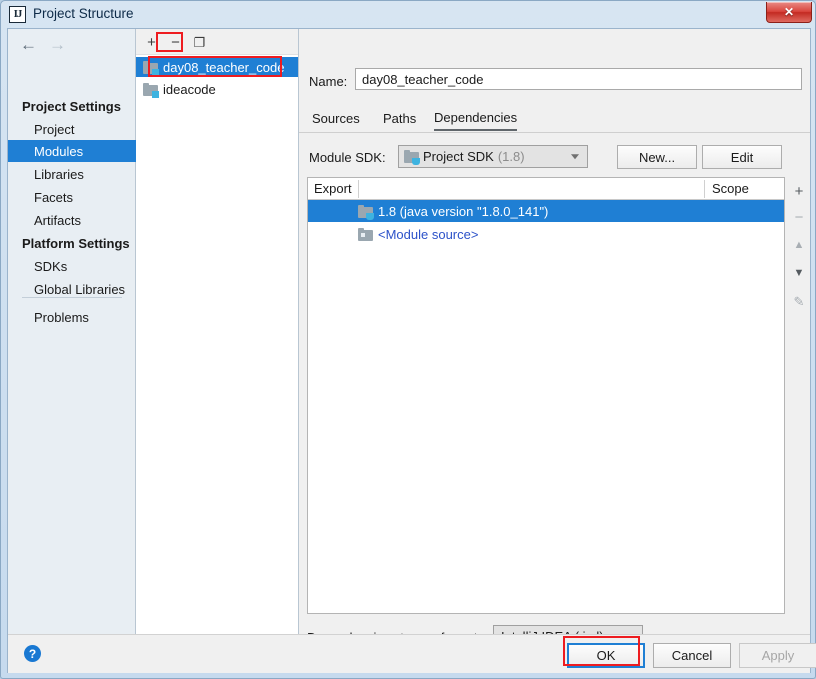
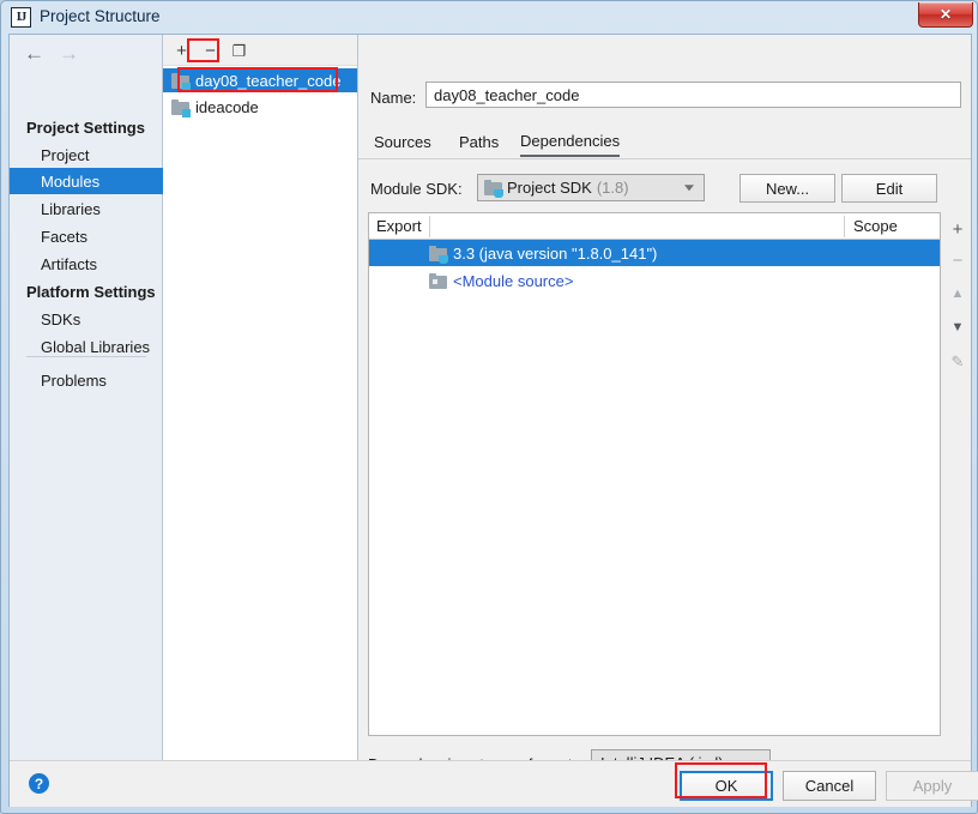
  IJ
  Project Structure
  ✕
  ←
  →
  Project Settings
  Project
  Modules
  Libraries
  Facets
  Artifacts
  Platform Settings
  SDKs
  Global Libraries
  Problems
  +
  −
  ❐
  day08_teacher_code
  ideacode
  Name:
  day08_teacher_code
  Sources
  Paths
  Dependencies
  Module SDK:
  Project SDK
  (1.8)
  New...
  Edit
  Export
  Scope
- 1.8 (java version "1.8.0_141")
+ 3.3 (java version "1.8.0_141")
  <Module source>
  +
  −
  ▲
  ▼
  ✎
  ?
  OK
  Cancel
  Apply
